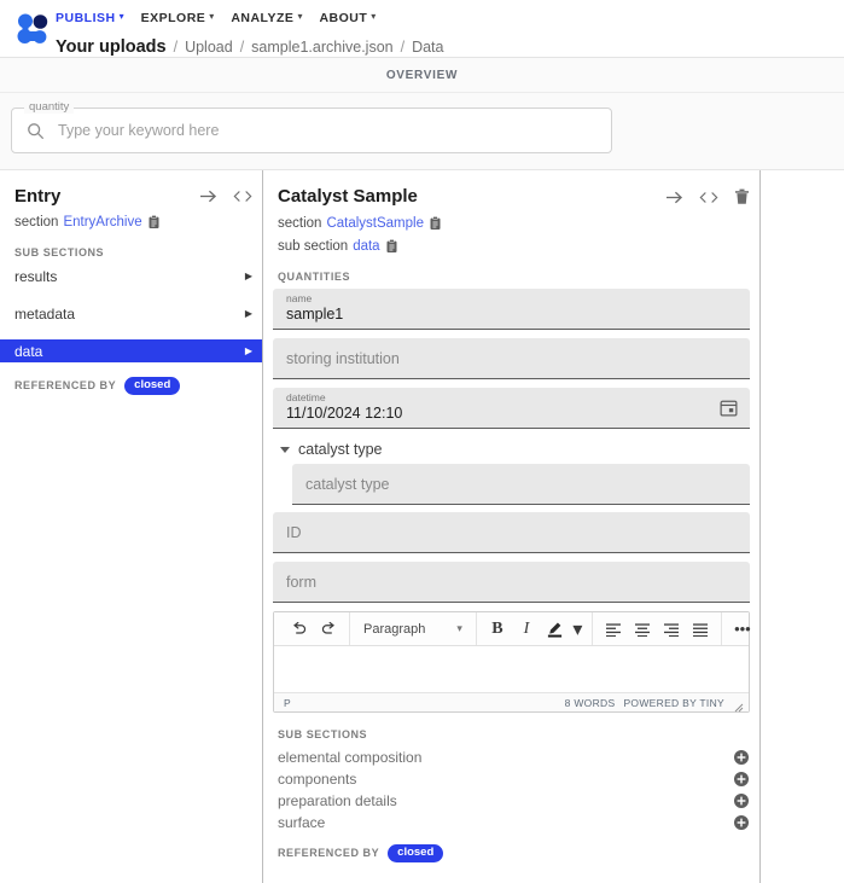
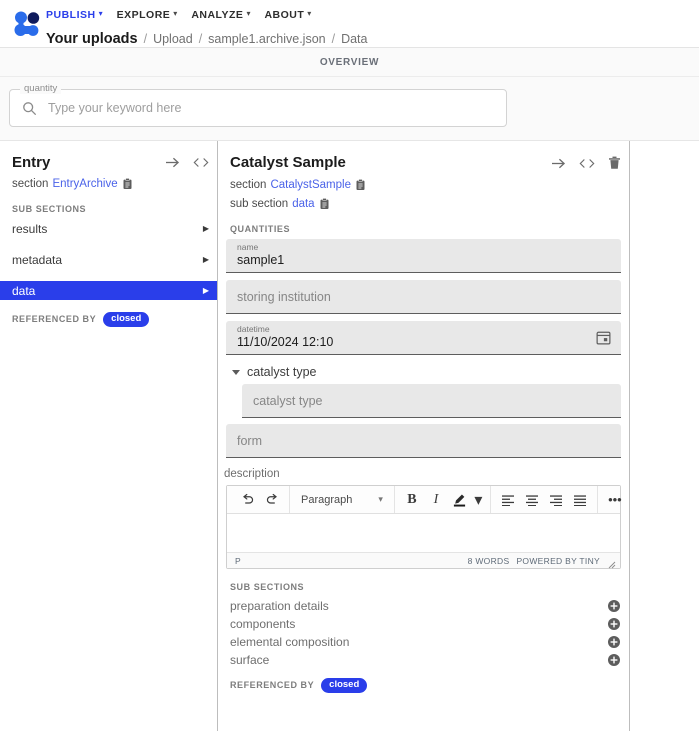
  PUBLISH
  ▾
  EXPLORE
  ▾
  ANALYZE
  ▾
  ABOUT
  ▾
  Your uploads
  /
  Upload
  /
  sample1.archive.json
  /
  Data
  OVERVIEW
  quantity
  Type your keyword here
  Entry
  section
  EntryArchive
  SUB SECTIONS
  results
  ▶
  metadata
  ▶
  data
  ▶
  REFERENCED BY
  closed
  Catalyst Sample
  section
  CatalystSample
  sub section
  data
  QUANTITIES
  name
  sample1
  storing institution
  datetime
  11/10/2024 12:10
  catalyst type
  catalyst type
- ID
  form
+ description
  Paragraph
  ▾
  B
  I
  ▾
  •••
  P
  8 WORDS
  POWERED BY TINY
  SUB SECTIONS
- elemental composition
+ preparation details
  components
- preparation details
+ elemental composition
  surface
  REFERENCED BY
  closed
